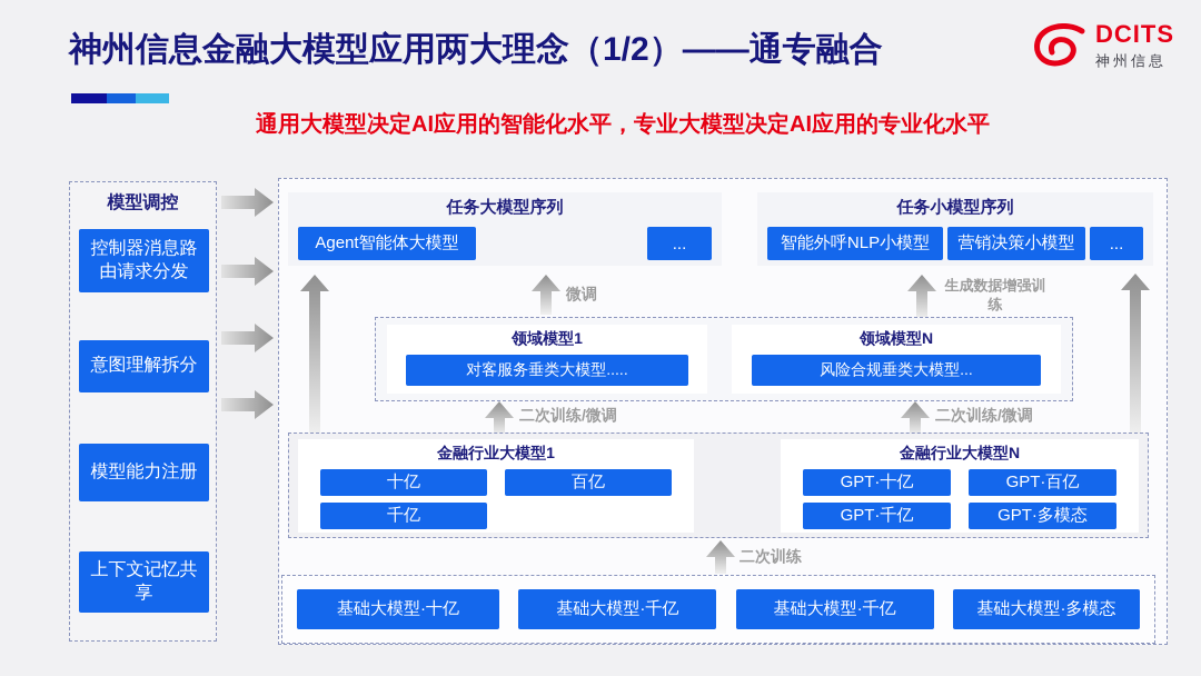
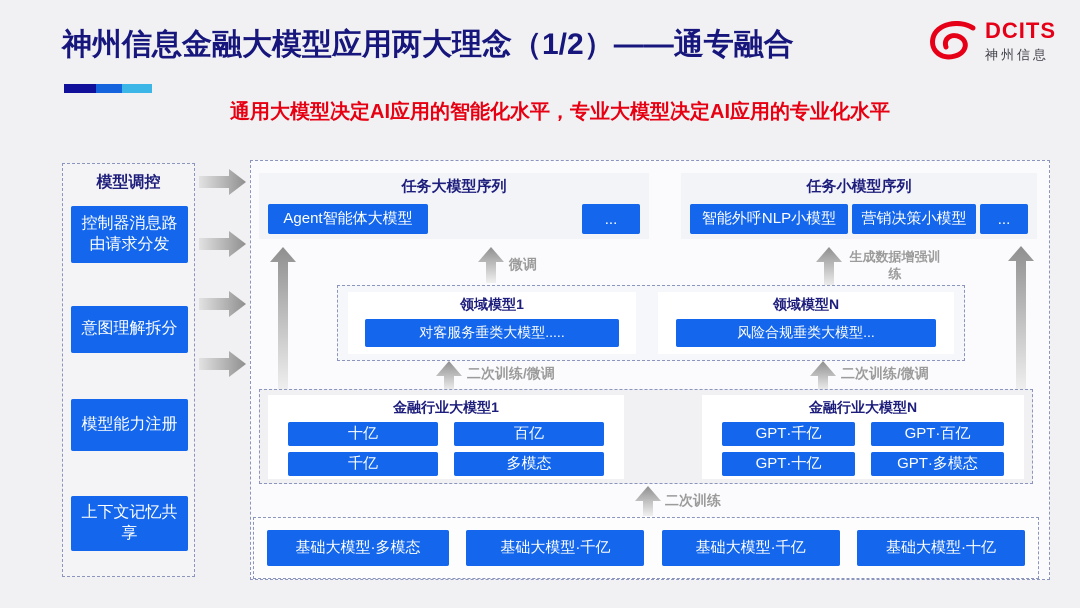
  神州信息金融大模型应用两大理念（1/2）——通专融合
  DCITS
  神州信息
  通用大模型决定AI应用的智能化水平，专业大模型决定AI应用的专业化水平
  模型调控
  控制器消息路由请求分发
  意图理解拆分
  模型能力注册
  上下文记忆共享
  任务大模型序列
  Agent智能体大模型
  ...
  任务小模型序列
  智能外呼NLP小模型
  营销决策小模型
  ...
  微调
  生成数据增强训练
  领域模型1
  对客服务垂类大模型.....
  领域模型N
  风险合规垂类大模型...
  二次训练/微调
  二次训练/微调
  金融行业大模型1
  十亿
  百亿
  千亿
+ 多模态
  金融行业大模型N
- GPT·十亿
+ GPT·千亿
  GPT·百亿
- GPT·千亿
+ GPT·十亿
  GPT·多模态
  二次训练
- 基础大模型·十亿
+ 基础大模型·多模态
  基础大模型·千亿
  基础大模型·千亿
- 基础大模型·多模态
+ 基础大模型·十亿
